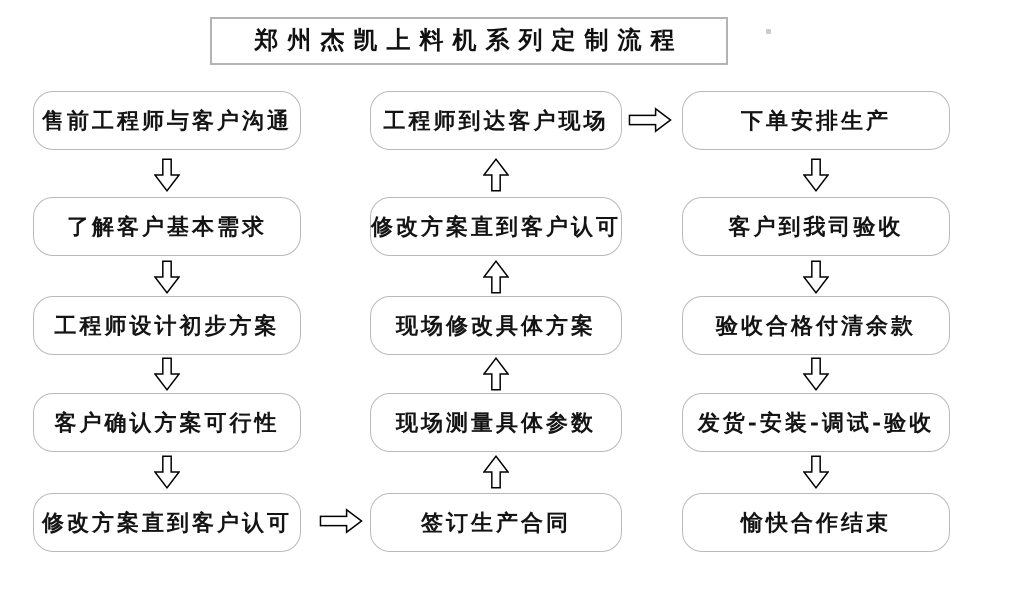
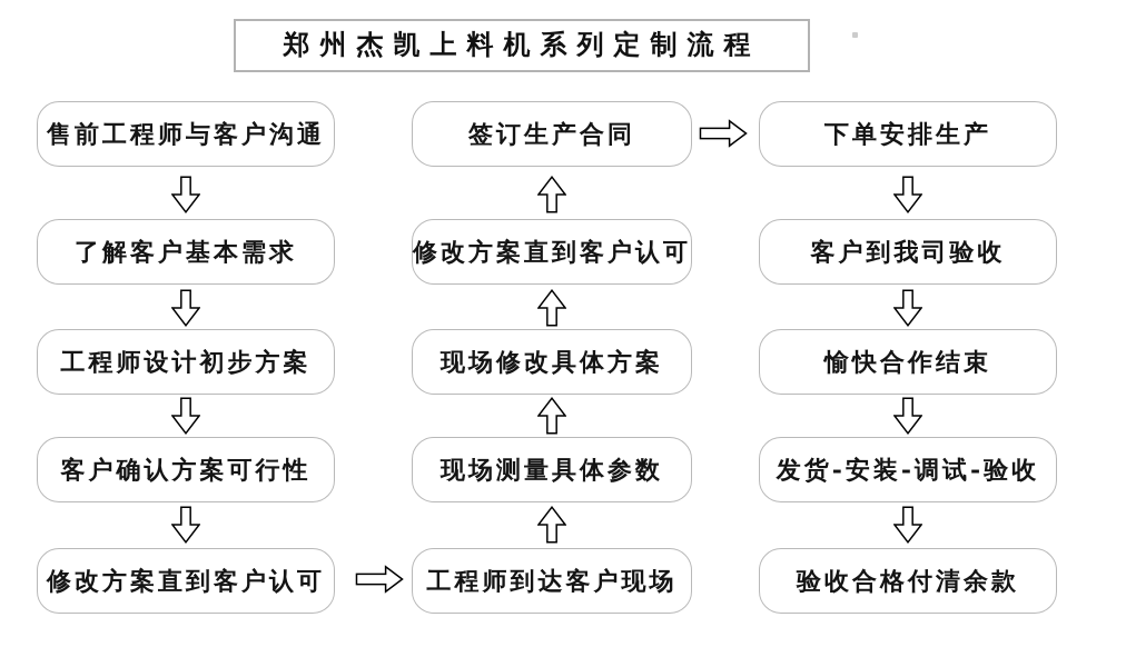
  郑州杰凯上料机系列定制流程
  售前工程师与客户沟通
  了解客户基本需求
  工程师设计初步方案
  客户确认方案可行性
  修改方案直到客户认可
- 工程师到达客户现场
+ 签订生产合同
  修改方案直到客户认可
  现场修改具体方案
  现场测量具体参数
- 签订生产合同
+ 工程师到达客户现场
  下单安排生产
  客户到我司验收
- 验收合格付清余款
+ 愉快合作结束
  发货-安装-调试-验收
- 愉快合作结束
+ 验收合格付清余款
